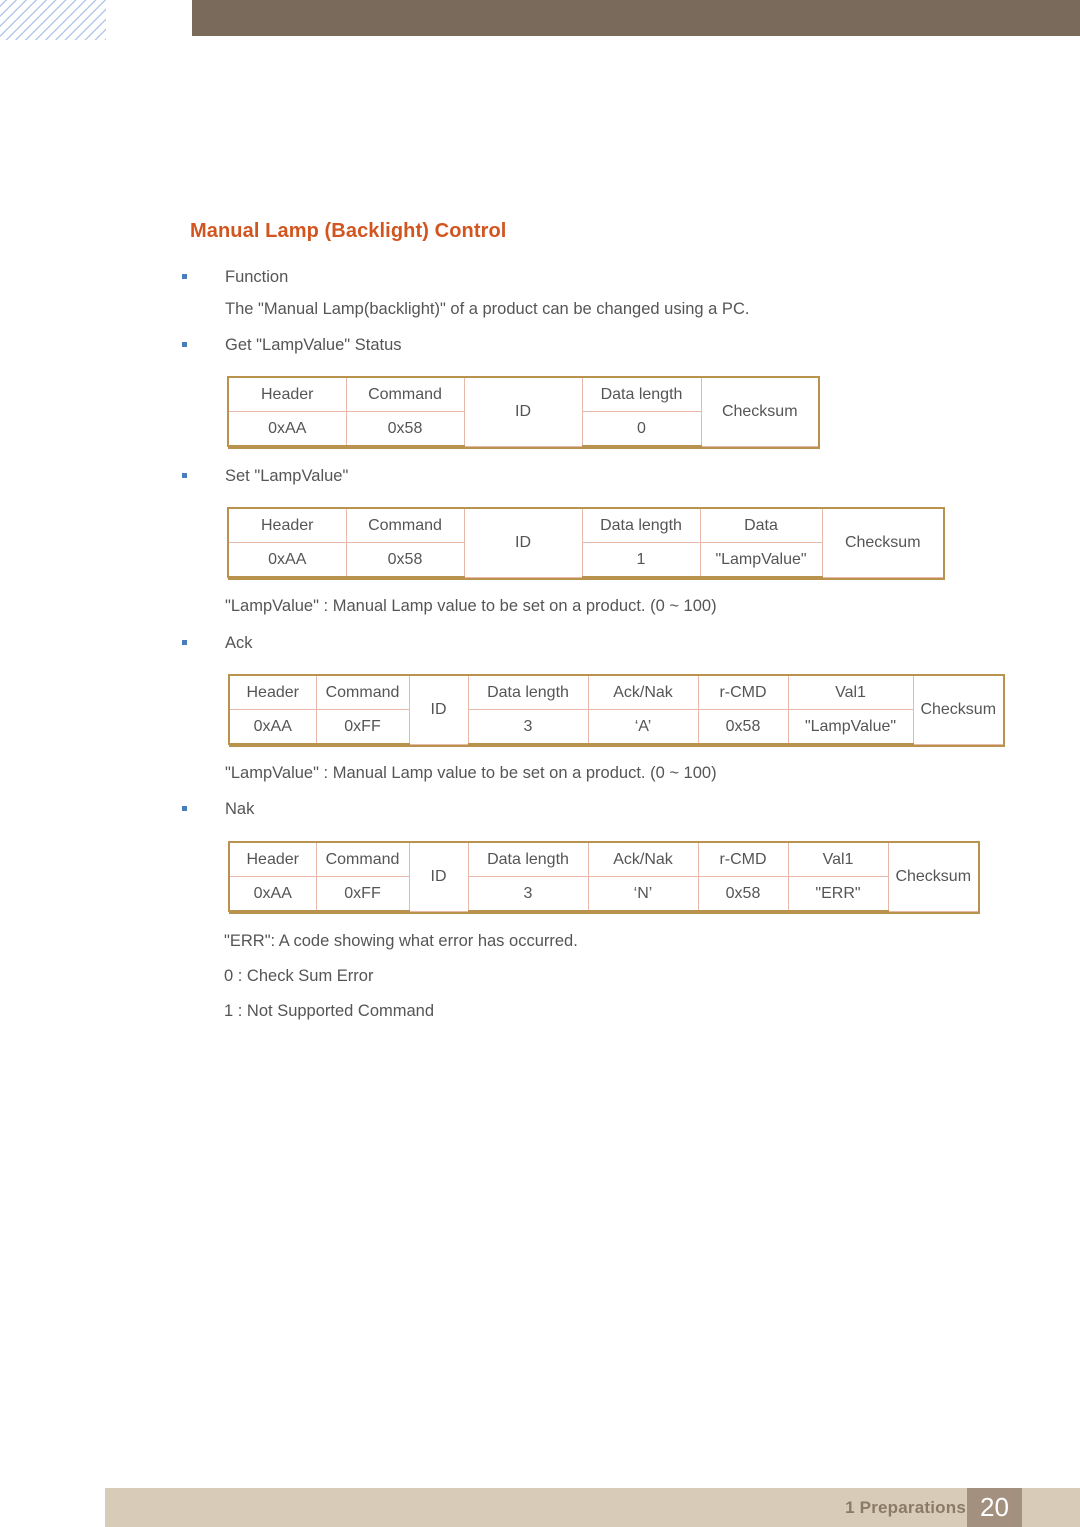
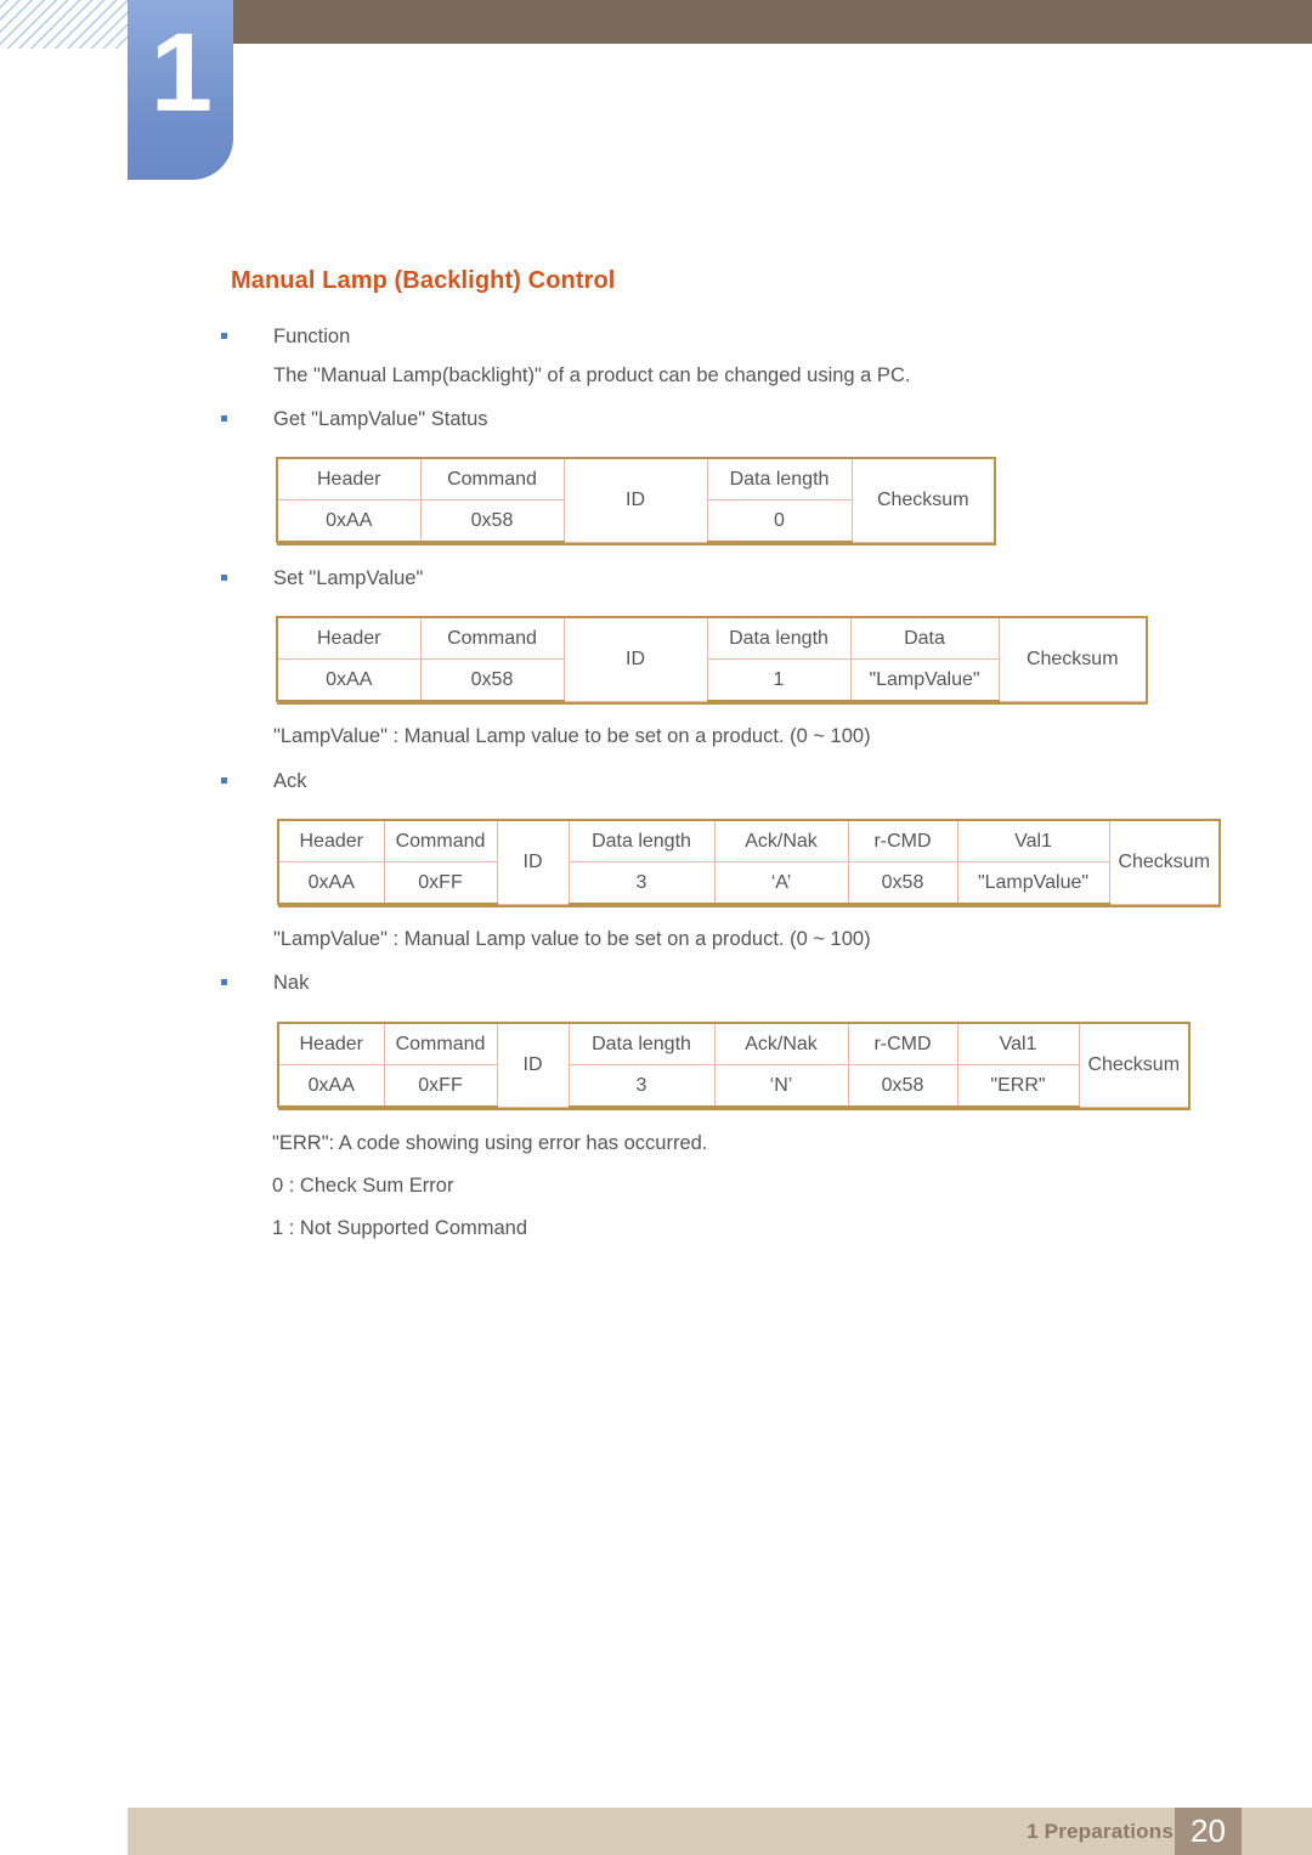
+ 1
  Manual Lamp (Backlight) Control
  Function
  The "Manual Lamp(backlight)" of a product can be changed using a PC.
  Get "LampValue" Status
  Header	Command	ID	Data length	Checksum
  0xAA	0x58	0
  Set "LampValue"
  Header	Command	ID	Data length	Data	Checksum
  0xAA	0x58	1	"LampValue"
  "LampValue" : Manual Lamp value to be set on a product. (0 ~ 100)
  Ack
  Header	Command	ID	Data length	Ack/Nak	r-CMD	Val1	Checksum
  0xAA	0xFF	3	‘A’	0x58	"LampValue"
  "LampValue" : Manual Lamp value to be set on a product. (0 ~ 100)
  Nak
  Header	Command	ID	Data length	Ack/Nak	r-CMD	Val1	Checksum
  0xAA	0xFF	3	‘N’	0x58	"ERR"
- "ERR": A code showing what error has occurred.
+ "ERR": A code showing using error has occurred.
  0 : Check Sum Error
  1 : Not Supported Command
  1 Preparations
  20
